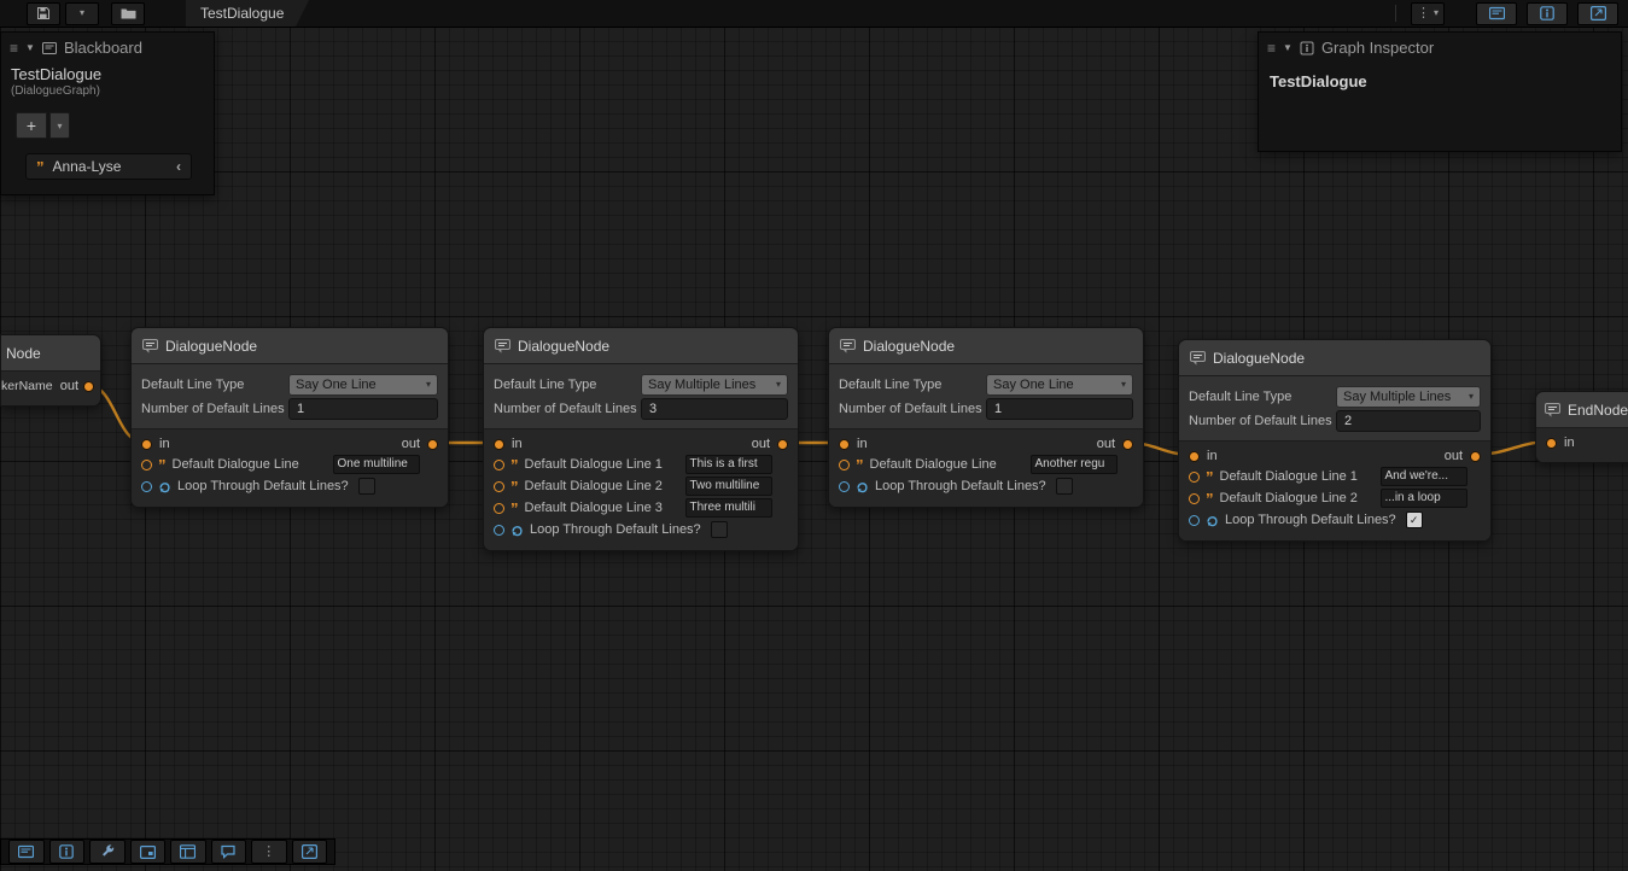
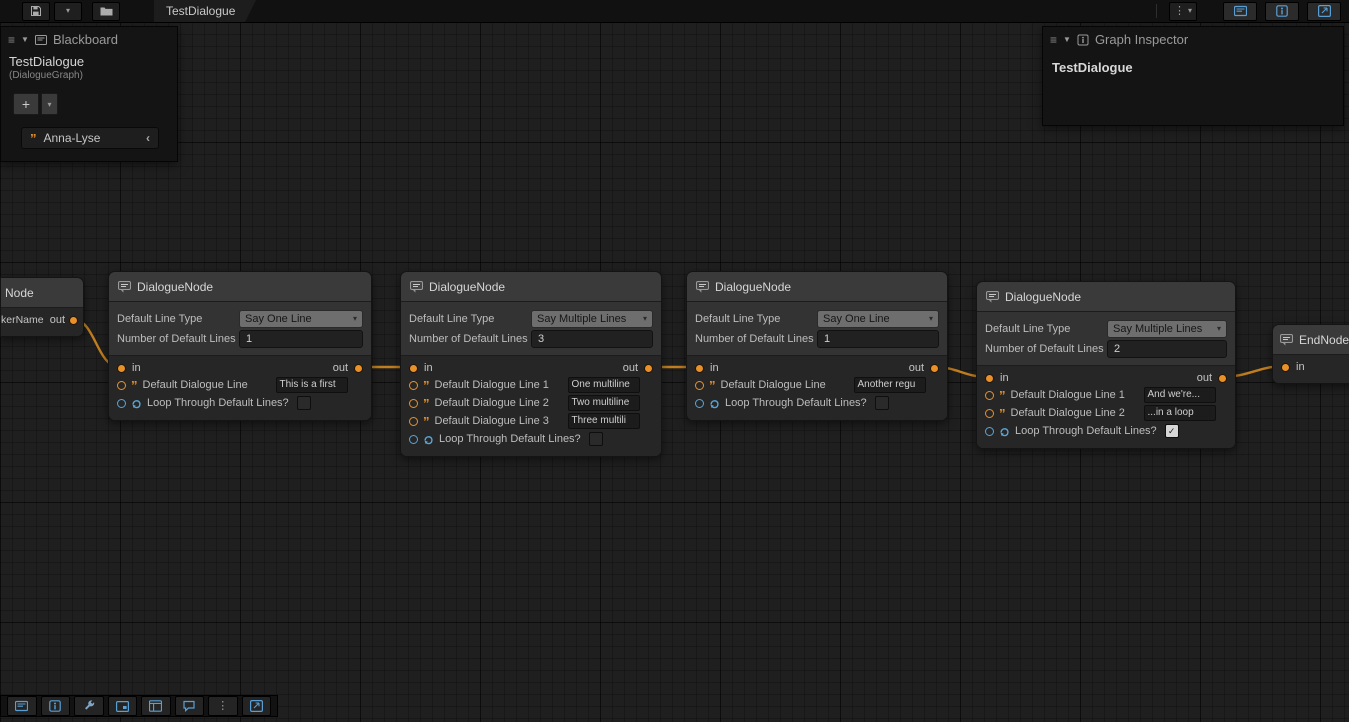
  Node
  kerName
  out
  DialogueNode
  Default Line Type
  Say One Line
  ▾
  Number of Default Lines
  1
  in
  out
  ”
  Default Dialogue Line
- One multiline
+ This is a first
  Loop Through Default Lines?
  DialogueNode
  Default Line Type
  Say Multiple Lines
  ▾
  Number of Default Lines
  3
  in
  out
  ”
  Default Dialogue Line 1
- This is a first
+ One multiline
  ”
  Default Dialogue Line 2
  Two multiline
  ”
  Default Dialogue Line 3
  Three multili
  Loop Through Default Lines?
  DialogueNode
  Default Line Type
  Say One Line
  ▾
  Number of Default Lines
  1
  in
  out
  ”
  Default Dialogue Line
  Another regu
  Loop Through Default Lines?
  DialogueNode
  Default Line Type
  Say Multiple Lines
  ▾
  Number of Default Lines
  2
  in
  out
  ”
  Default Dialogue Line 1
  And we're...
  ”
  Default Dialogue Line 2
  ...in a loop
  Loop Through Default Lines?
  EndNode
  in
  ≡
  ▼
  Blackboard
  TestDialogue
  (DialogueGraph)
  +
  ▾
  ”
  Anna-Lyse
  ‹
  ≡
  ▼
  Graph Inspector
  TestDialogue
  ▾
  TestDialogue
  ⋮
  ▾
  ⋮
